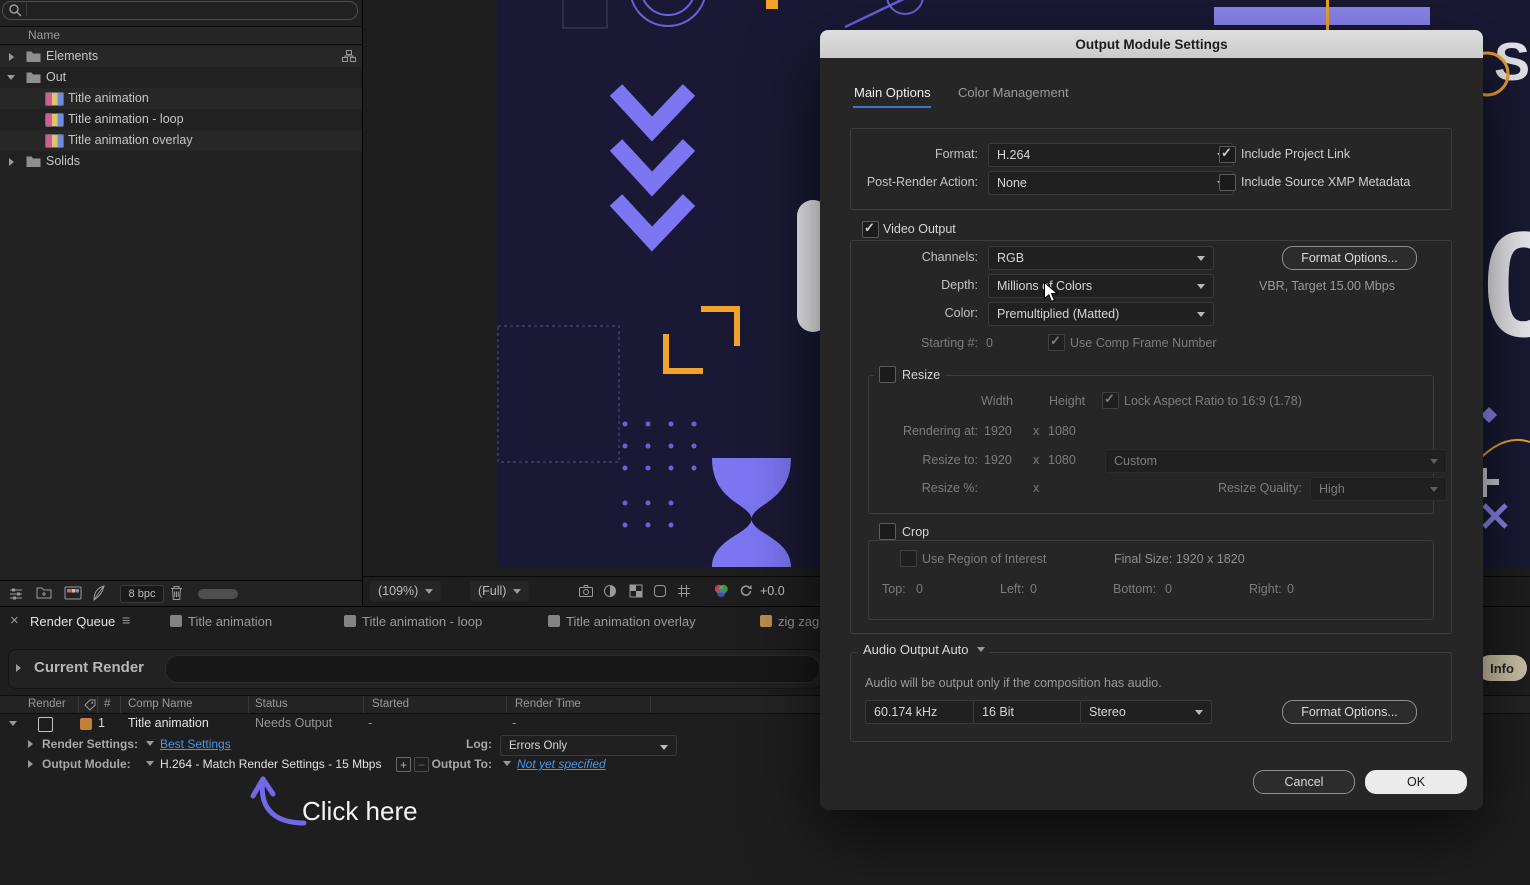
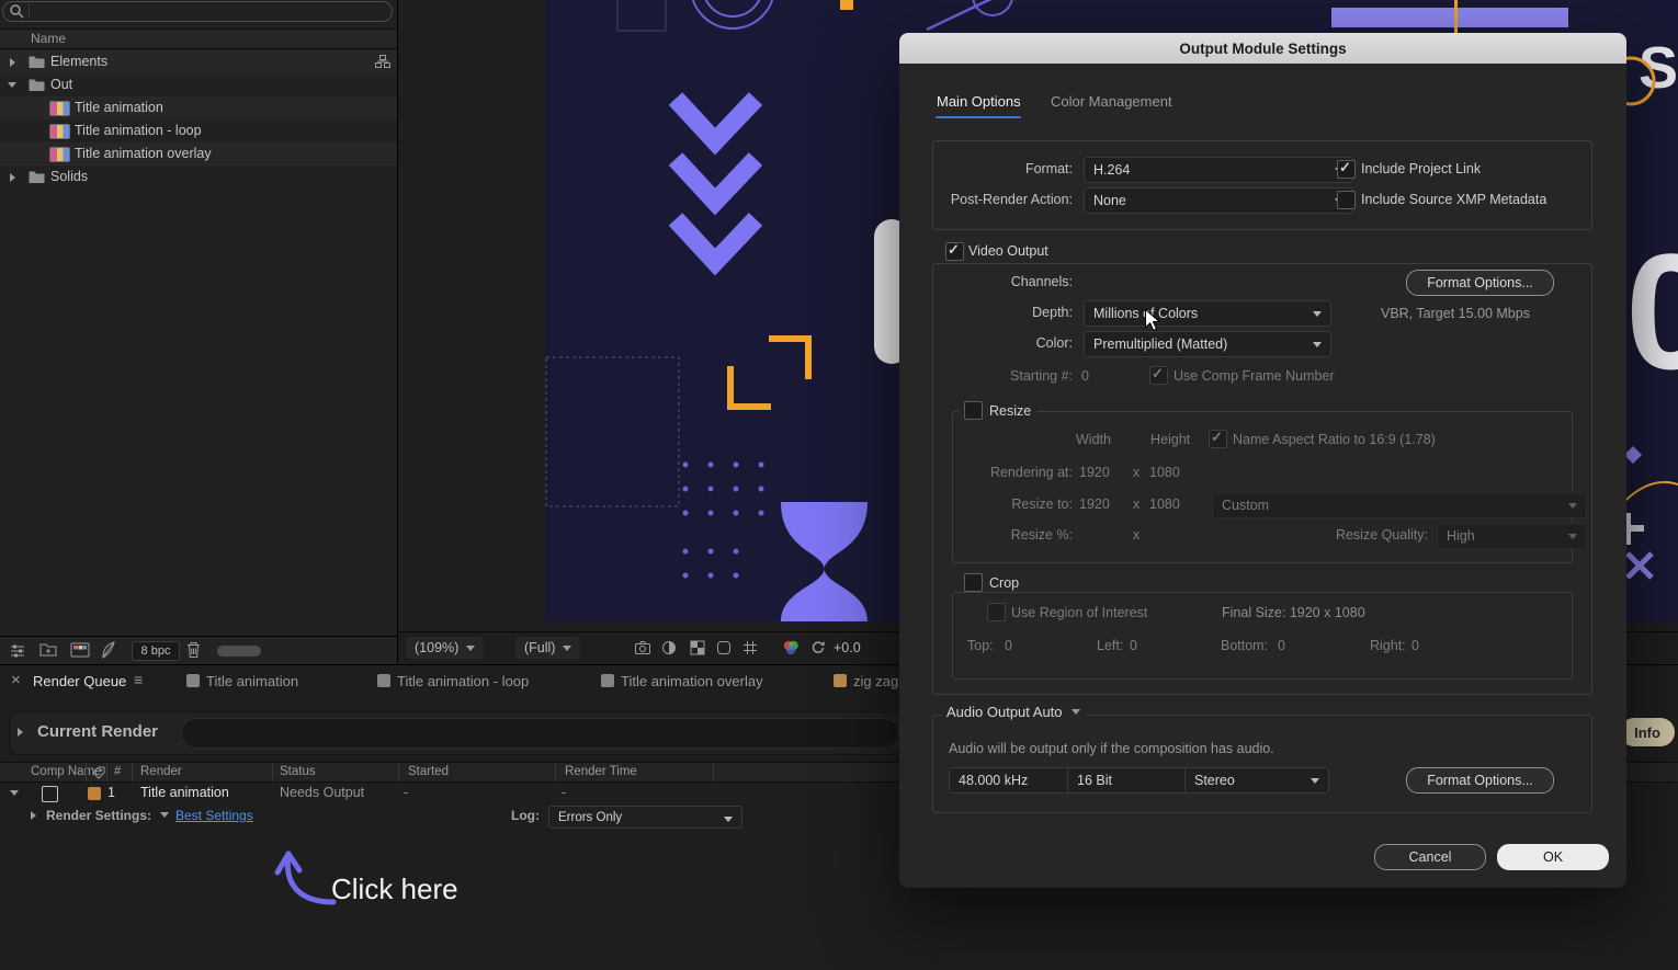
  S
  0
  (109%)
  (Full)
  +0.0
  Name
  Elements
  Out
  Title animation
  Title animation - loop
  Title animation overlay
  Solids
  8 bpc
  ×
  Render Queue
  ≡
  Title animation
  Title animation - loop
  Title animation overlay
  zig zag
  Current Render
  Info
- Render
+ Comp Name
  #
- Comp Name
+ Render
  Status
  Started
  Render Time
  1
  Title animation
  Needs Output
  -
  -
  Render Settings:
  Best Settings
  Log:
  Errors Only
- Output Module:
- H.264 - Match Render Settings - 15 Mbps
- +
- −
- Output To:
- Not yet specified
  Click here
  Output Module Settings
  Main Options
  Color Management
  Format:
  H.264
  Include Project Link
  Post-Render Action:
  None
  Include Source XMP Metadata
  Video Output
  Channels:
- RGB
  Format Options...
  Depth:
  Millionsf Colors
  VBR, Target 15.00 Mbps
  Color:
  Premultiplied (Matted)
  Starting #:
  0
  Use Comp Frame Number
  Resize
  Width
  Height
- Lock Aspect Ratio to 16:9 (1.78)
+ Name Aspect Ratio to 16:9 (1.78)
  Rendering at:
  1920
  x
  1080
  Resize to:
  1920
  x
  1080
  Custom
  Resize %:
  x
  Resize Quality:
  High
  Crop
  Use Region of Interest
- Final Size: 1920 x 1820
+ Final Size: 1920 x 1080
  Top:
  0
  Left:
  0
  Bottom:
  0
  Right:
  0
  Audio Output Auto
  Audio will be output only if the composition has audio.
- 60.174 kHz
+ 48.000 kHz
  16 Bit
  Stereo
  Format Options...
  Cancel
  OK
